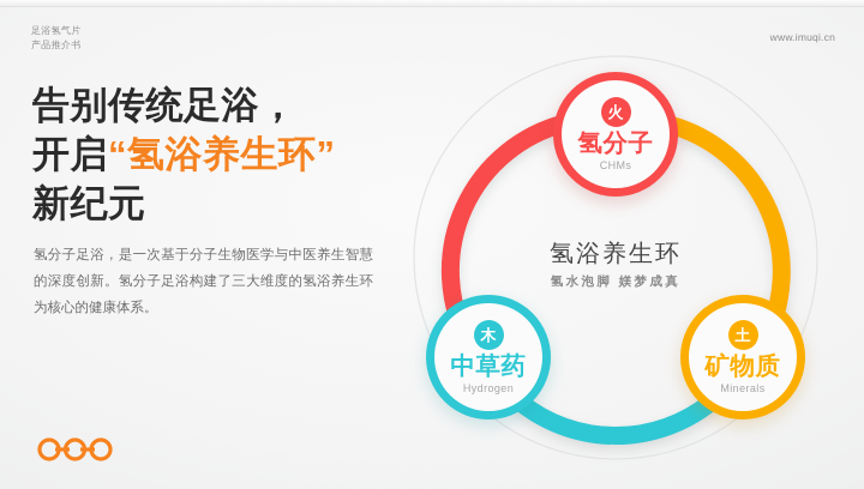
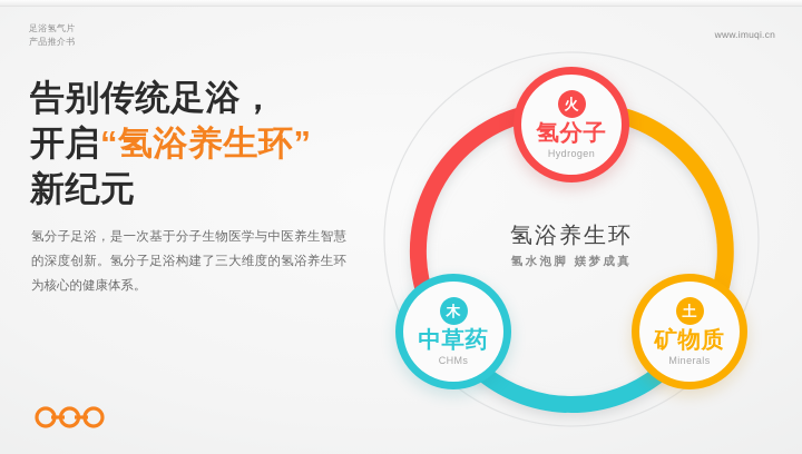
  足浴氢气片
  产品推介书
  www.imuqi.cn
  告别传统足浴，
  开启“氢浴养生环”
  新纪元
  氢分子足浴，是一次基于分子生物医学与中医养生智慧的深度创新。氢分子足浴构建了三大维度的氢浴养生环为核心的健康体系。
  氢浴养生环
  氢水泡脚 媄梦成真
  火
  氢分子
- CHMs
+ Hydrogen
  木
  中草药
- Hydrogen
+ CHMs
  土
  矿物质
  Minerals
